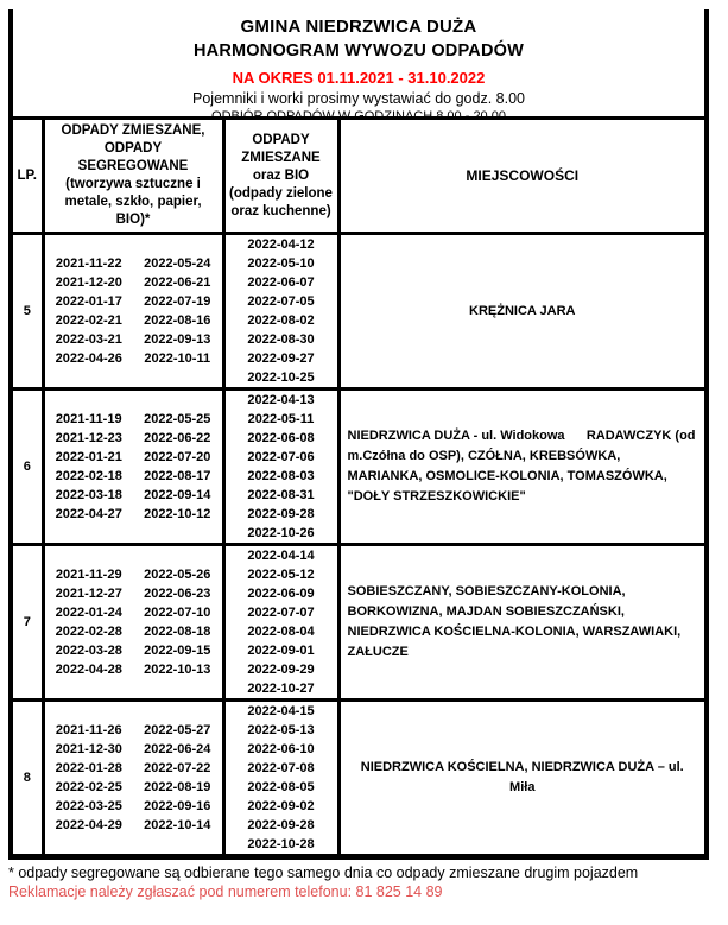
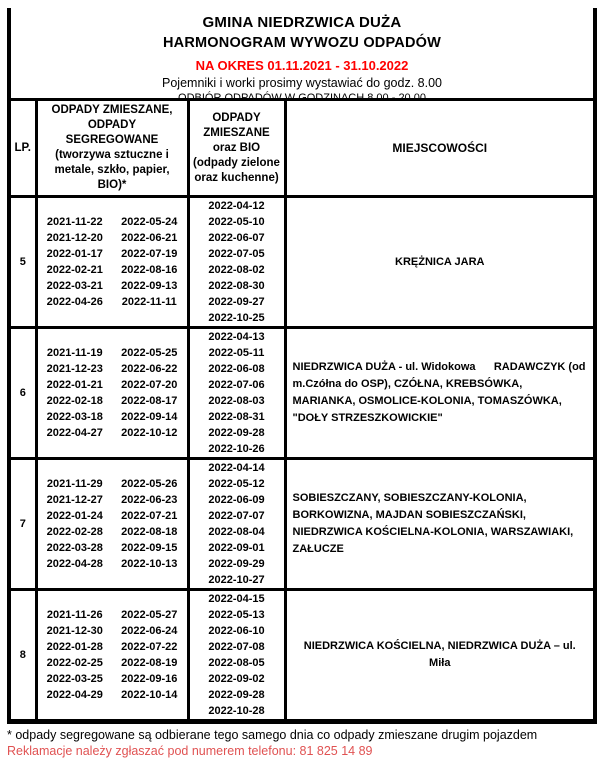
  GMINA NIEDRZWICA DUŻA
  HARMONOGRAM WYWOZU ODPADÓW
  NA OKRES 01.11.2021 - 31.10.2022
  Pojemniki i worki prosimy wystawiać do godz. 8.00
  ODBIÓR ODPADÓW W GODZINACH 8.00 - 20.00
  LP.	ODPADY ZMIESZANE, ODPADY SEGREGOWANE (tworzywa sztuczne i metale, szkło, papier, BIO)*	ODPADY ZMIESZANE oraz BIO (odpady zielone oraz kuchenne)	MIEJSCOWOŚCI
- 5	2021-11-222021-12-202022-01-172022-02-212022-03-212022-04-26 2022-05-242022-06-212022-07-192022-08-162022-09-132022-10-11	2022-04-122022-05-102022-06-072022-07-052022-08-022022-08-302022-09-272022-10-25	KRĘŻNICA JARA
+ 5	2021-11-222021-12-202022-01-172022-02-212022-03-212022-04-26 2022-05-242022-06-212022-07-192022-08-162022-09-132022-11-11	2022-04-122022-05-102022-06-072022-07-052022-08-022022-08-302022-09-272022-10-25	KRĘŻNICA JARA
  6	2021-11-192021-12-232022-01-212022-02-182022-03-182022-04-27 2022-05-252022-06-222022-07-202022-08-172022-09-142022-10-12	2022-04-132022-05-112022-06-082022-07-062022-08-032022-08-312022-09-282022-10-26	NIEDRZWICA DUŻA - ul. Widokowa RADAWCZYK (od m.Czółna do OSP), CZÓŁNA, KREBSÓWKA, MARIANKA, OSMOLICE-KOLONIA, TOMASZÓWKA, "DOŁY STRZESZKOWICKIE"
- 7	2021-11-292021-12-272022-01-242022-02-282022-03-282022-04-28 2022-05-262022-06-232022-07-102022-08-182022-09-152022-10-13	2022-04-142022-05-122022-06-092022-07-072022-08-042022-09-012022-09-292022-10-27	SOBIESZCZANY, SOBIESZCZANY-KOLONIA, BORKOWIZNA, MAJDAN SOBIESZCZAŃSKI, NIEDRZWICA KOŚCIELNA-KOLONIA, WARSZAWIAKI, ZAŁUCZE
+ 7	2021-11-292021-12-272022-01-242022-02-282022-03-282022-04-28 2022-05-262022-06-232022-07-212022-08-182022-09-152022-10-13	2022-04-142022-05-122022-06-092022-07-072022-08-042022-09-012022-09-292022-10-27	SOBIESZCZANY, SOBIESZCZANY-KOLONIA, BORKOWIZNA, MAJDAN SOBIESZCZAŃSKI, NIEDRZWICA KOŚCIELNA-KOLONIA, WARSZAWIAKI, ZAŁUCZE
  8	2021-11-262021-12-302022-01-282022-02-252022-03-252022-04-29 2022-05-272022-06-242022-07-222022-08-192022-09-162022-10-14	2022-04-152022-05-132022-06-102022-07-082022-08-052022-09-022022-09-282022-10-28	NIEDRZWICA KOŚCIELNA, NIEDRZWICA DUŻA – ul. Miła
  * odpady segregowane są odbierane tego samego dnia co odpady zmieszane drugim pojazdem
  Reklamacje należy zgłaszać pod numerem telefonu: 81 825 14 89
